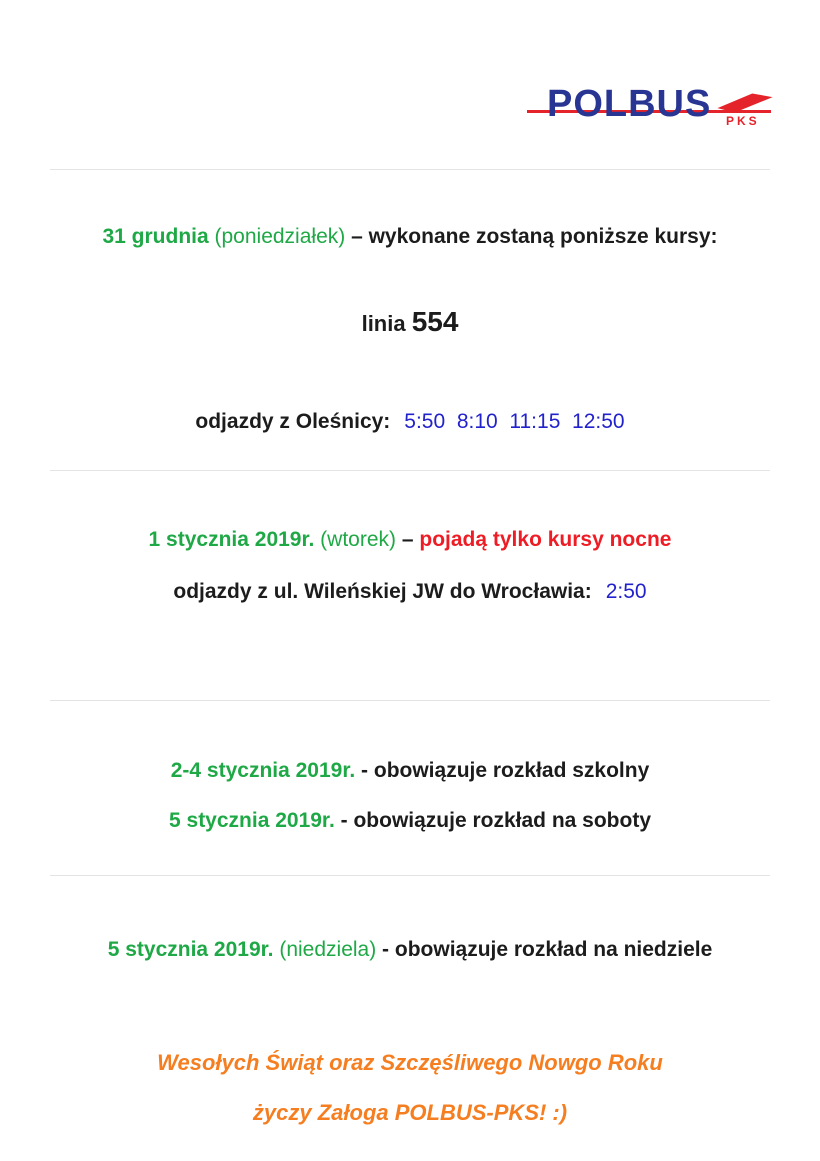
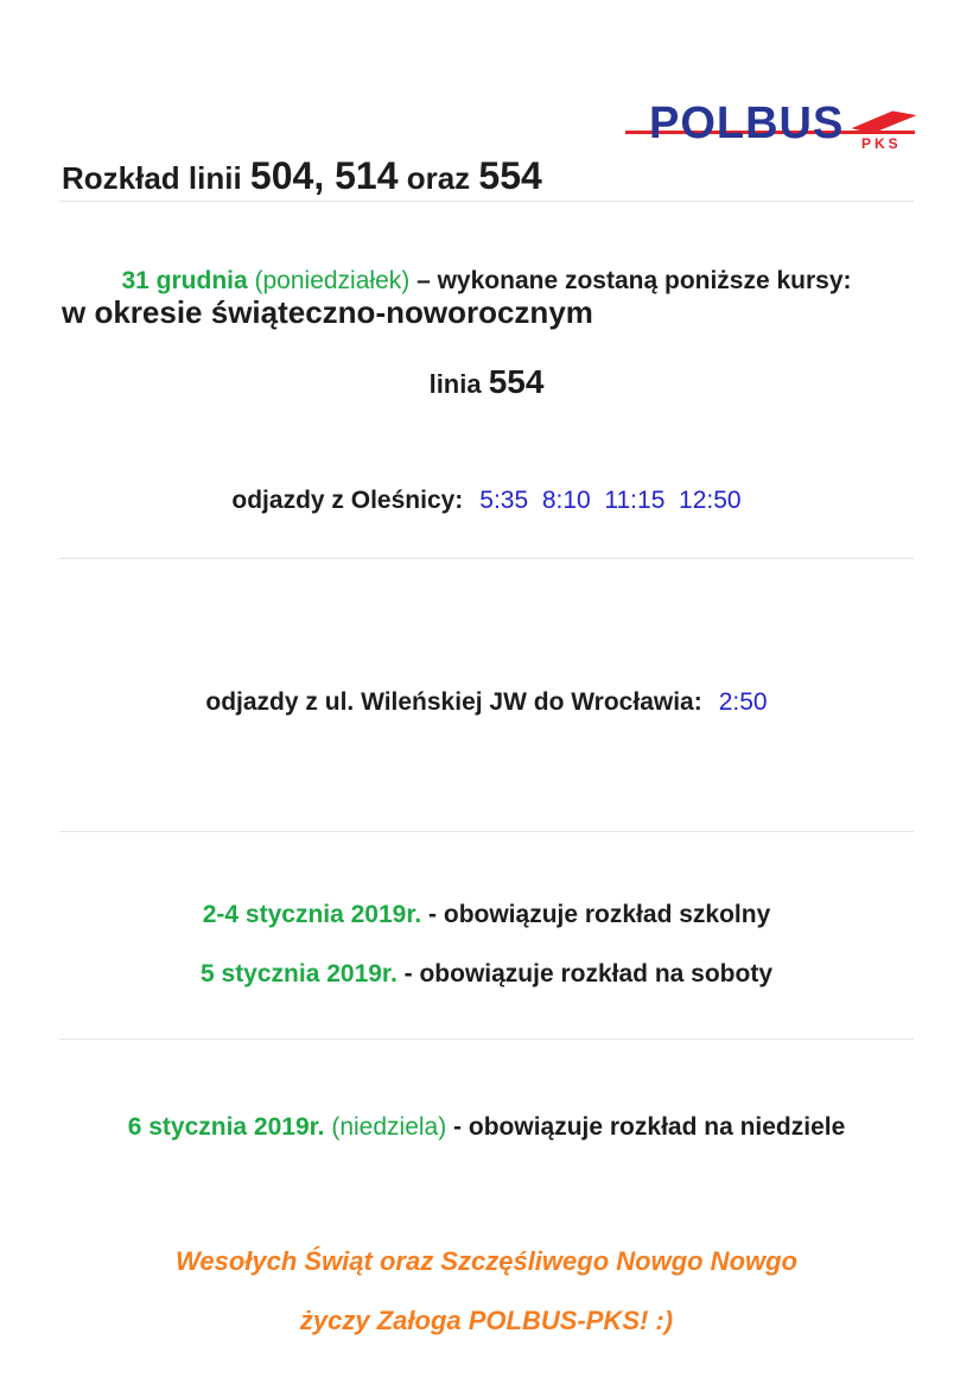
+ Rozkład linii 504, 514 oraz 554
+ w okresie świąteczno-noworocznym
  POLBUS
  PKS
  31 grudnia (poniedziałek) – wykonane zostaną poniższe kursy:
  linia 554
- odjazdy z Oleśnicy: 5:50 8:10 11:15 12:50
+ odjazdy z Oleśnicy: 5:35 8:10 11:15 12:50
- 1 stycznia 2019r. (wtorek) – pojadą tylko kursy nocne
  odjazdy z ul. Wileńskiej JW do Wrocławia: 2:50
  2-4 stycznia 2019r. - obowiązuje rozkład szkolny
  5 stycznia 2019r. - obowiązuje rozkład na soboty
- 5 stycznia 2019r. (niedziela) - obowiązuje rozkład na niedziele
+ 6 stycznia 2019r. (niedziela) - obowiązuje rozkład na niedziele
- Wesołych Świąt oraz Szczęśliwego Nowgo Roku
+ Wesołych Świąt oraz Szczęśliwego Nowgo Nowgo
  życzy Załoga POLBUS-PKS! :)
